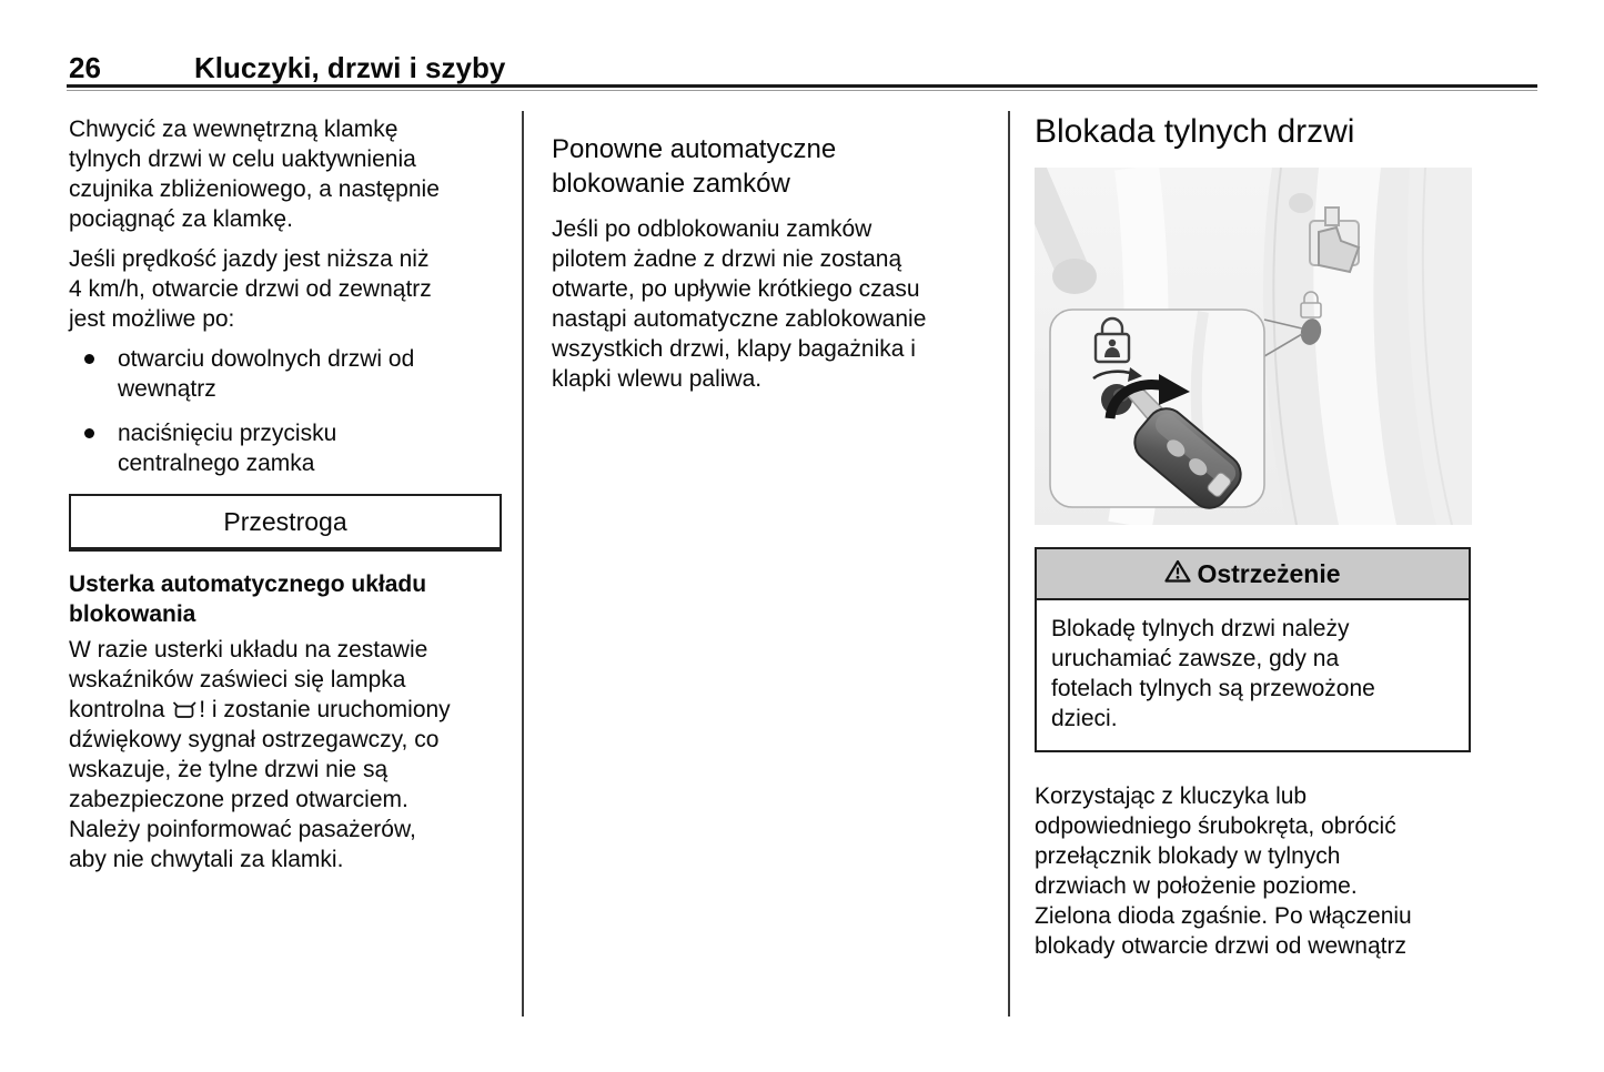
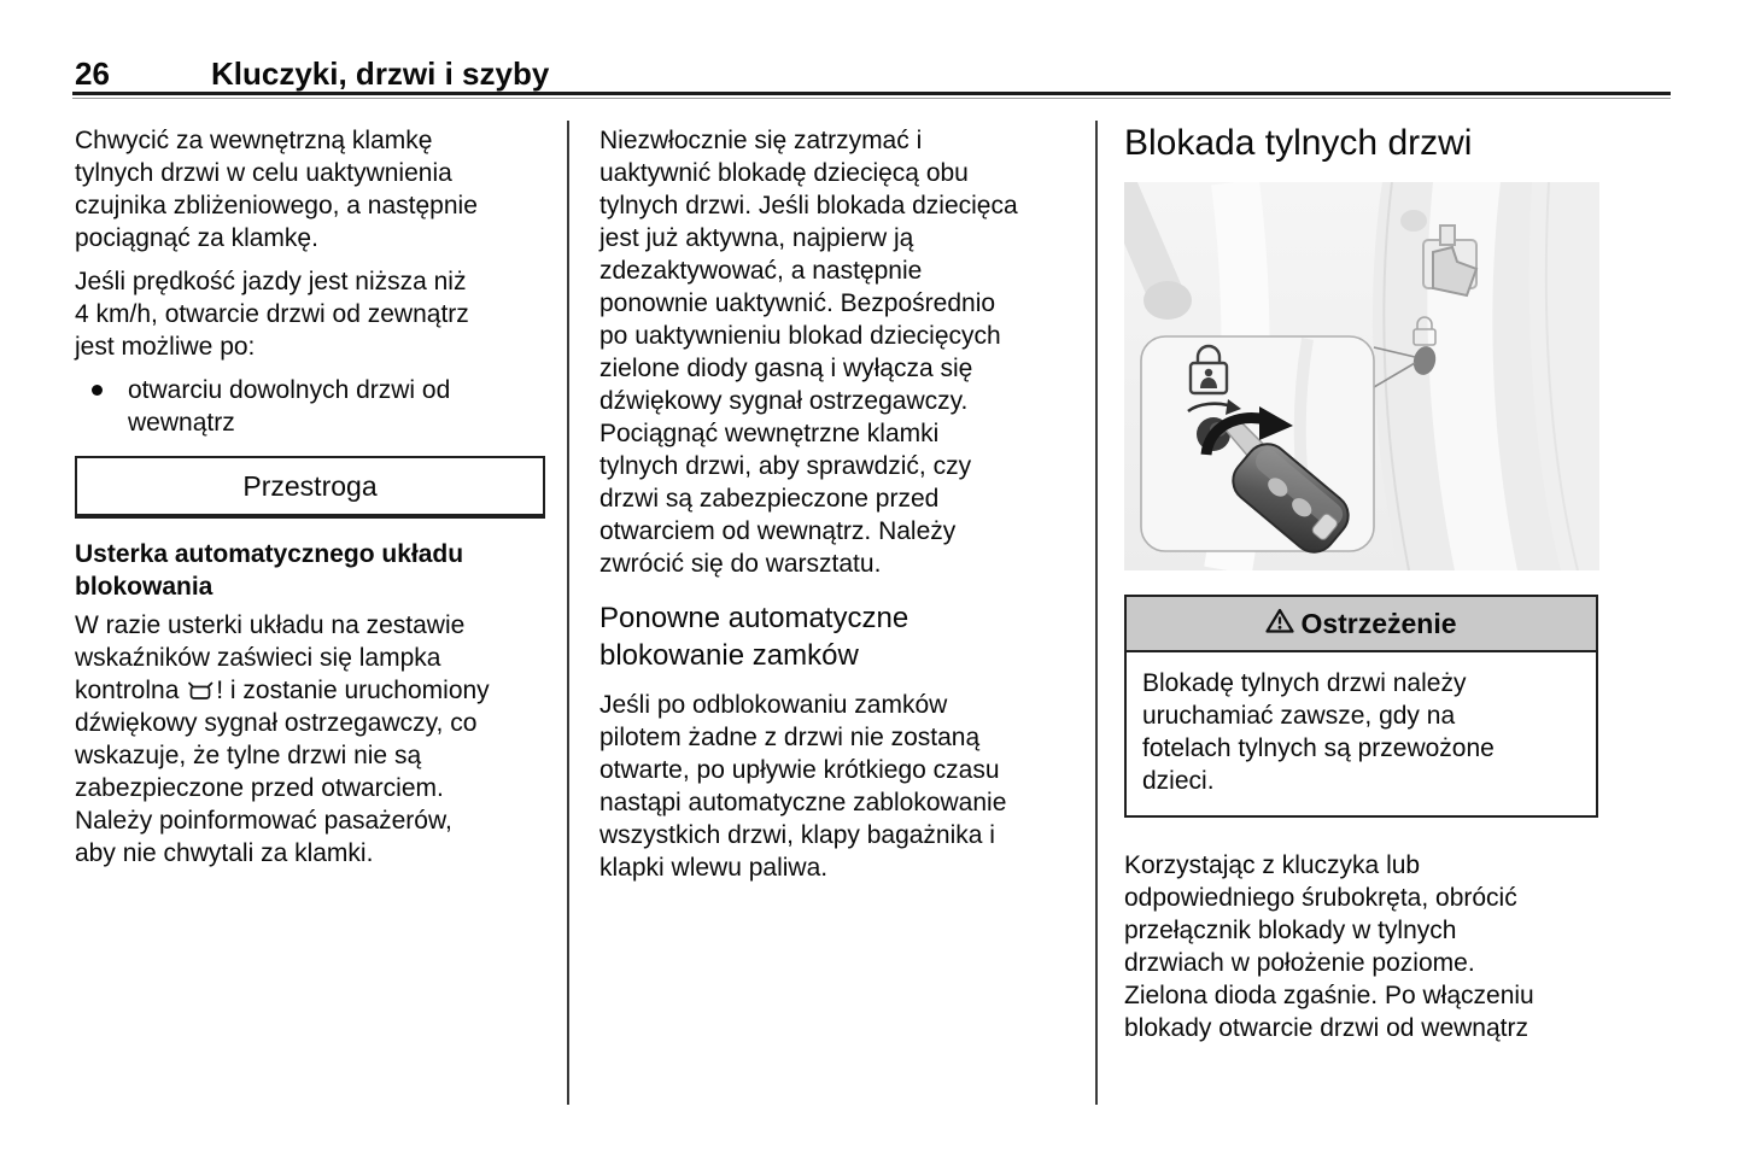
  26
  Kluczyki, drzwi i szyby
  Chwycić za wewnętrzną klamkę
  tylnych drzwi w celu uaktywnienia
  czujnika zbliżeniowego, a następnie
  pociągnąć za klamkę.
  Jeśli prędkość jazdy jest niższa niż
  4 km/h, otwarcie drzwi od zewnątrz
  jest możliwe po:
  otwarciu dowolnych drzwi od
  wewnątrz
- naciśnięciu przycisku
- centralnego zamka
  Przestroga
  Usterka automatycznego układu
  blokowania
  W razie usterki układu na zestawie
  wskaźników zaświeci się lampka
  kontrolna ! i zostanie uruchomiony
  dźwiękowy sygnał ostrzegawczy, co
  wskazuje, że tylne drzwi nie są
  zabezpieczone przed otwarciem.
  Należy poinformować pasażerów,
  aby nie chwytali za klamki.
+ Niezwłocznie się zatrzymać i
+ uaktywnić blokadę dziecięcą obu
+ tylnych drzwi. Jeśli blokada dziecięca
+ jest już aktywna, najpierw ją
+ zdezaktywować, a następnie
+ ponownie uaktywnić. Bezpośrednio
+ po uaktywnieniu blokad dziecięcych
+ zielone diody gasną i wyłącza się
+ dźwiękowy sygnał ostrzegawczy.
+ Pociągnąć wewnętrzne klamki
+ tylnych drzwi, aby sprawdzić, czy
+ drzwi są zabezpieczone przed
+ otwarciem od wewnątrz. Należy
+ zwrócić się do warsztatu.
  Ponowne automatyczne
  blokowanie zamków
  Jeśli po odblokowaniu zamków
  pilotem żadne z drzwi nie zostaną
  otwarte, po upływie krótkiego czasu
  nastąpi automatyczne zablokowanie
  wszystkich drzwi, klapy bagażnika i
  klapki wlewu paliwa.
  Blokada tylnych drzwi
  Ostrzeżenie
  Blokadę tylnych drzwi należy
  uruchamiać zawsze, gdy na
  fotelach tylnych są przewożone
  dzieci.
  Korzystając z kluczyka lub
  odpowiedniego śrubokręta, obrócić
  przełącznik blokady w tylnych
  drzwiach w położenie poziome.
  Zielona dioda zgaśnie. Po włączeniu
  blokady otwarcie drzwi od wewnątrz
